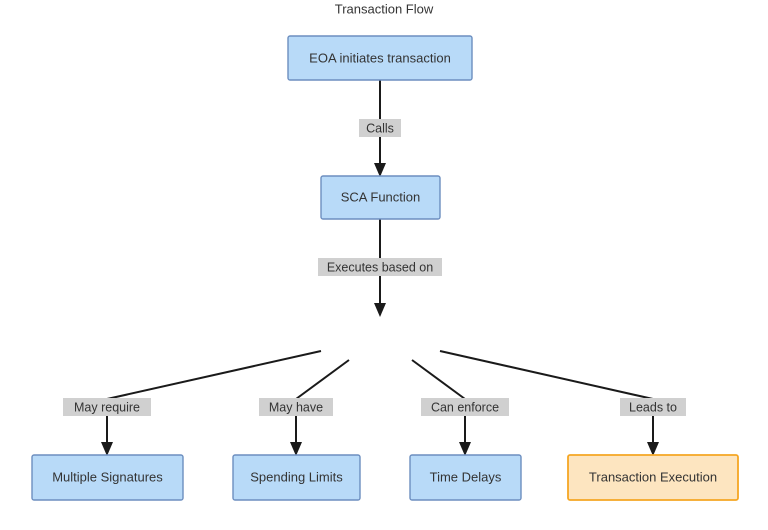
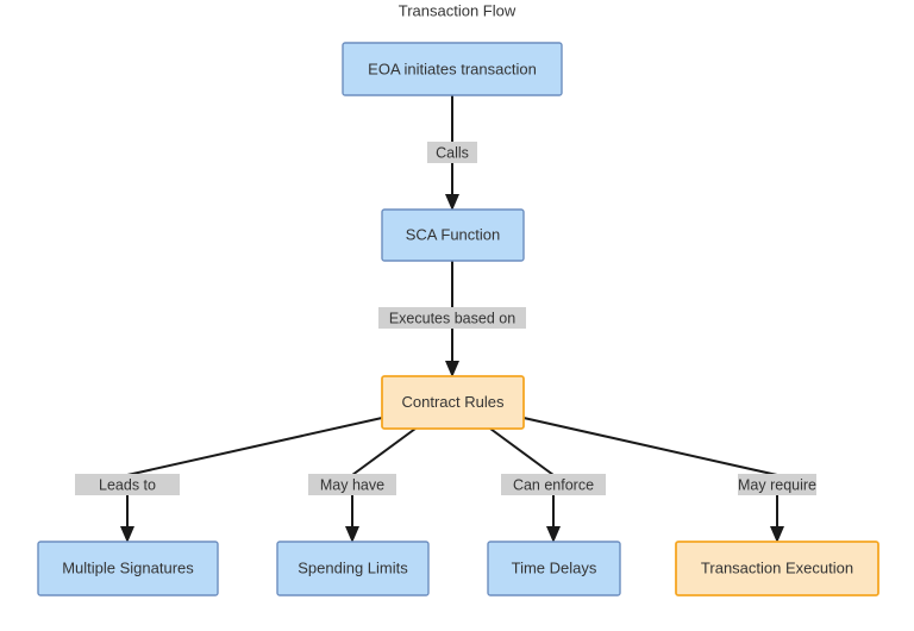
  Transaction Flow
  Calls
  Executes based on
- May require
+ Leads to
  May have
  Can enforce
- Leads to
+ May require
  EOA initiates transaction
  SCA Function
+ Contract Rules
  Multiple Signatures
  Spending Limits
  Time Delays
  Transaction Execution
